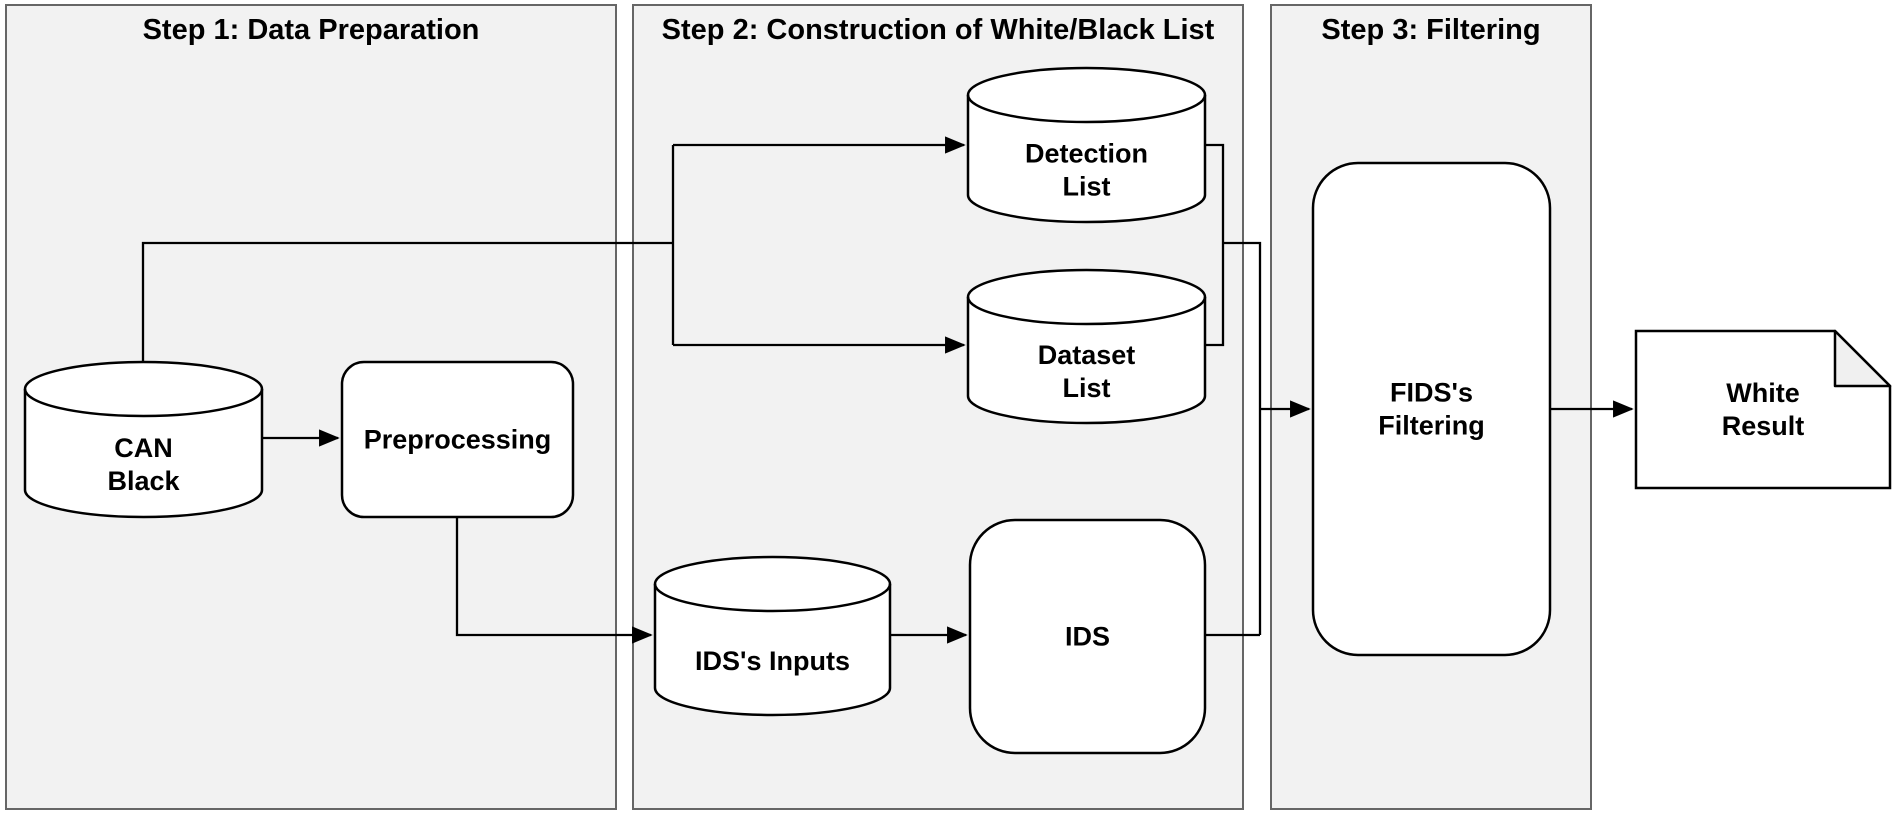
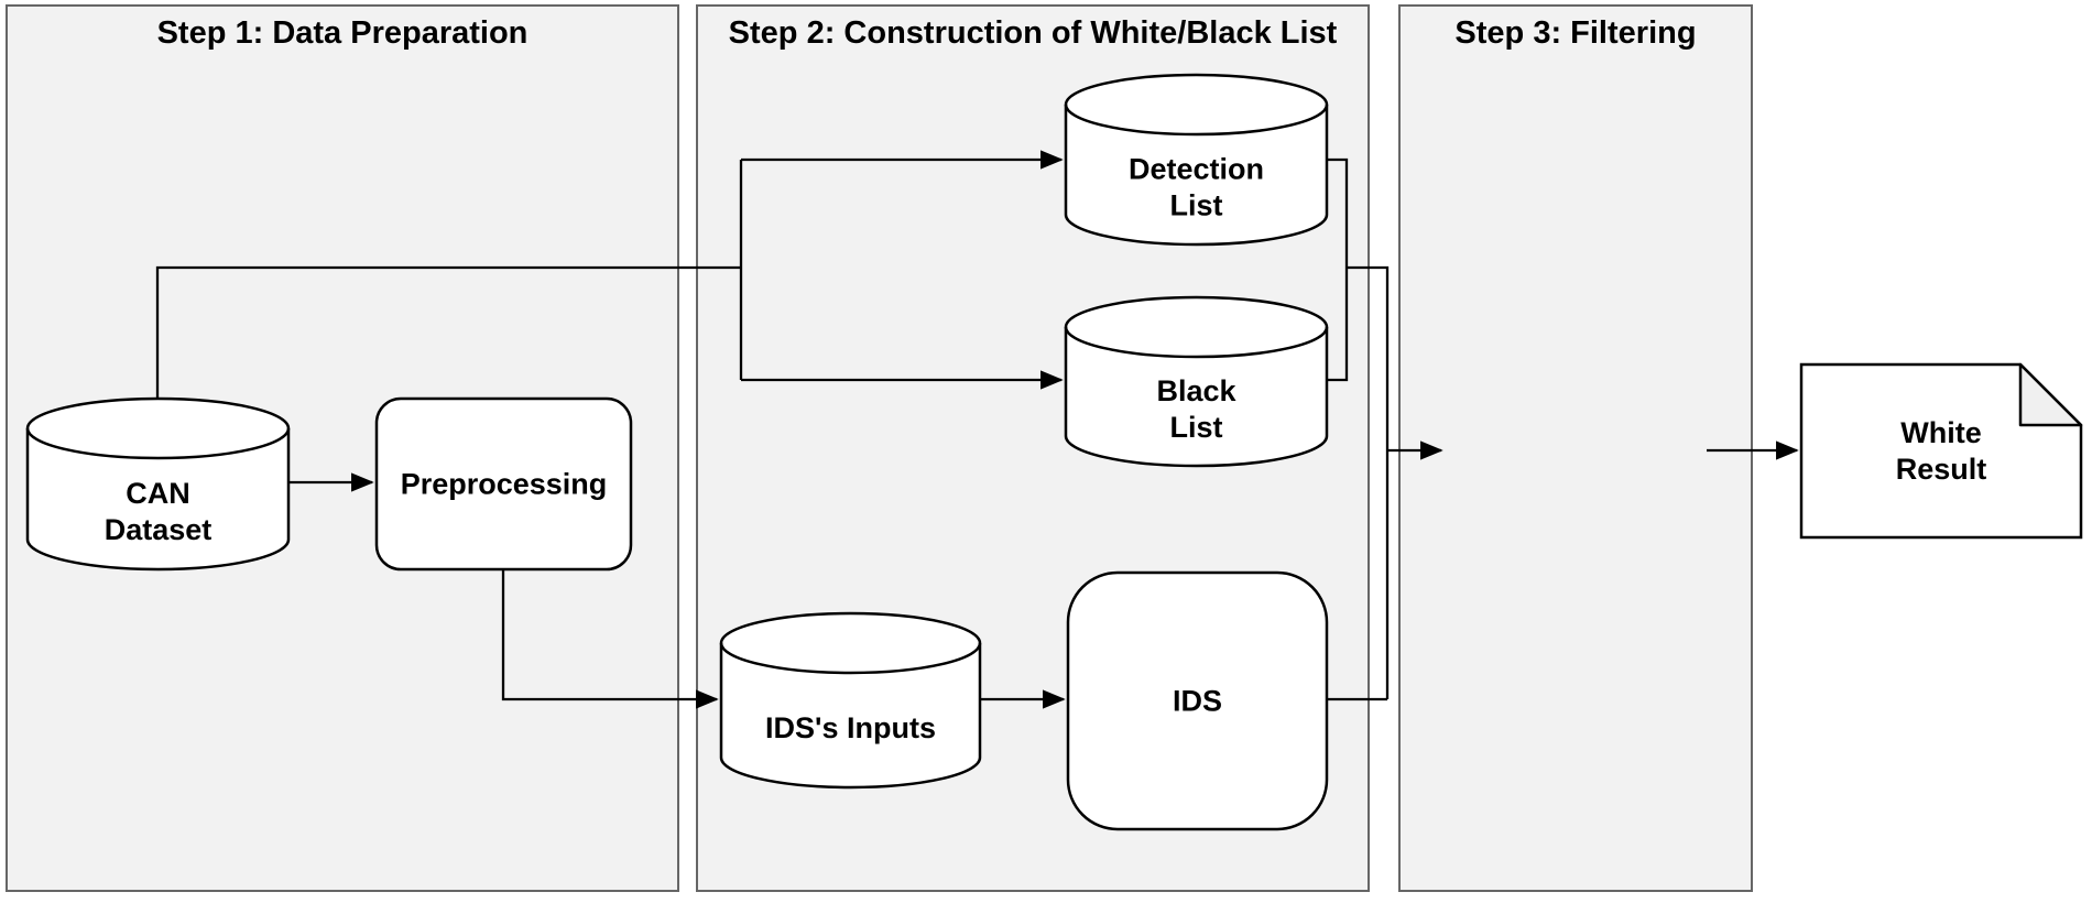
  Step 1: Data Preparation
  Step 2: Construction of White/Black List
  Step 3: Filtering
- CAN Black
+ CAN Dataset
  Preprocessing
  Detection List
- Dataset List
+ Black List
  IDS's Inputs
  IDS
- FIDS's Filtering
  White Result
